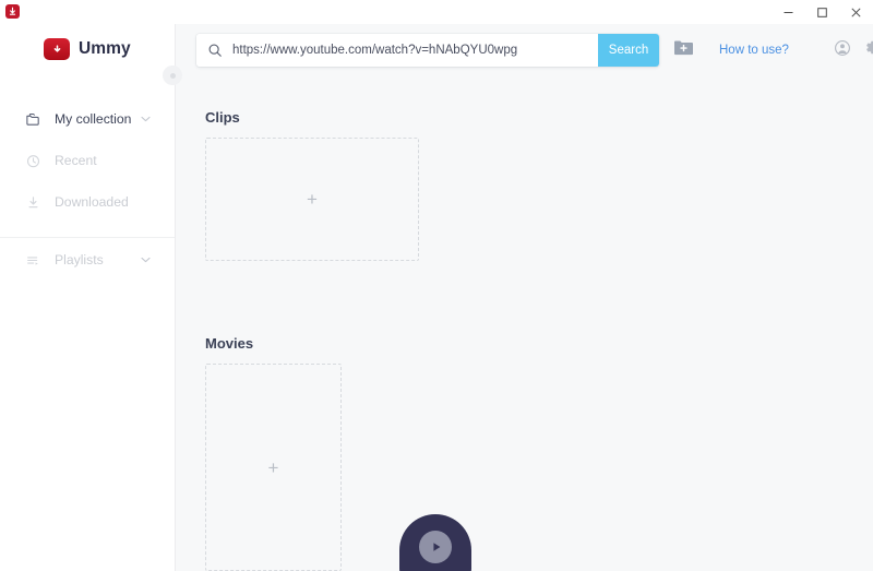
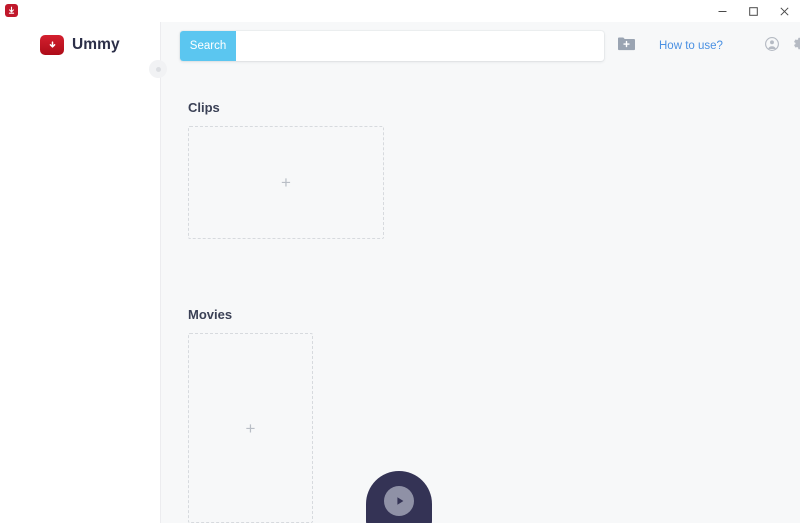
  Ummy
- My collection
- Recent
- Downloaded
- Playlists
- https://www.youtube.com/watch?v=hNAbQYU0wpg
  Search
  How to use?
  Clips
  +
  Movies
  +
